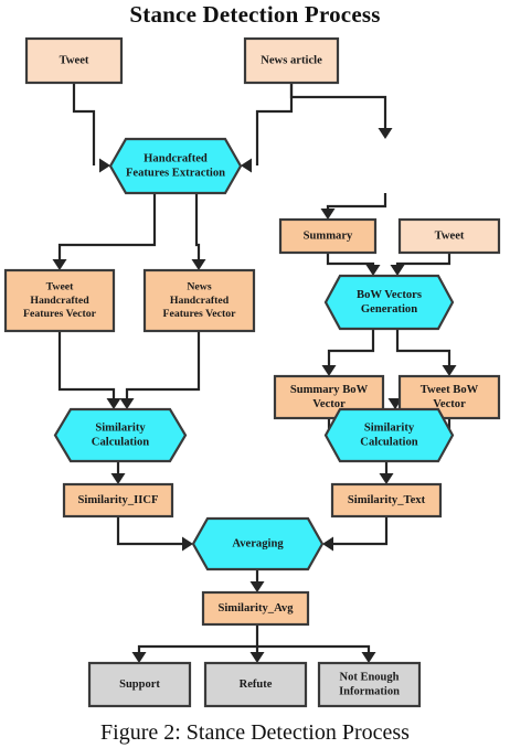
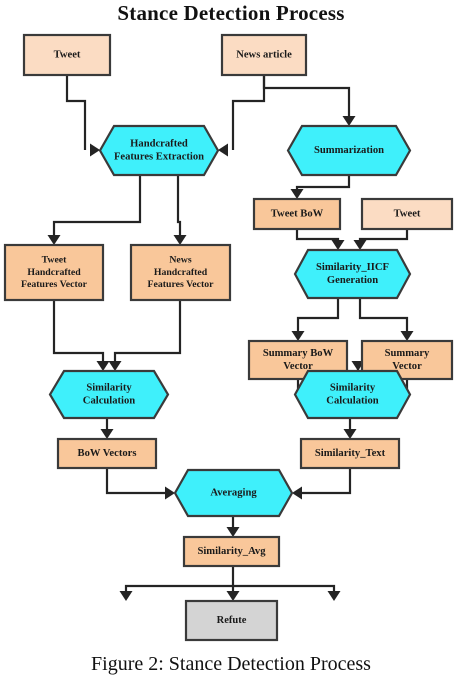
  Stance Detection Process
  Tweet
  News article
  Handcrafted
  Features Extraction
+ Summarization
- Summary
+ Tweet BoW
  Tweet
  Tweet
  Handcrafted
  Features Vector
  News
  Handcrafted
  Features Vector
- BoW Vectors
+ Similarity_IICF
  Generation
  Summary BoW
  Vector
- Tweet BoW
+ Summary
  Vector
  Similarity
  Calculation
  Similarity
  Calculation
- Similarity_IICF
+ BoW Vectors
  Similarity_Text
  Averaging
  Similarity_Avg
- Support
  Refute
- Not Enough
- Information
  Figure 2: Stance Detection Process
